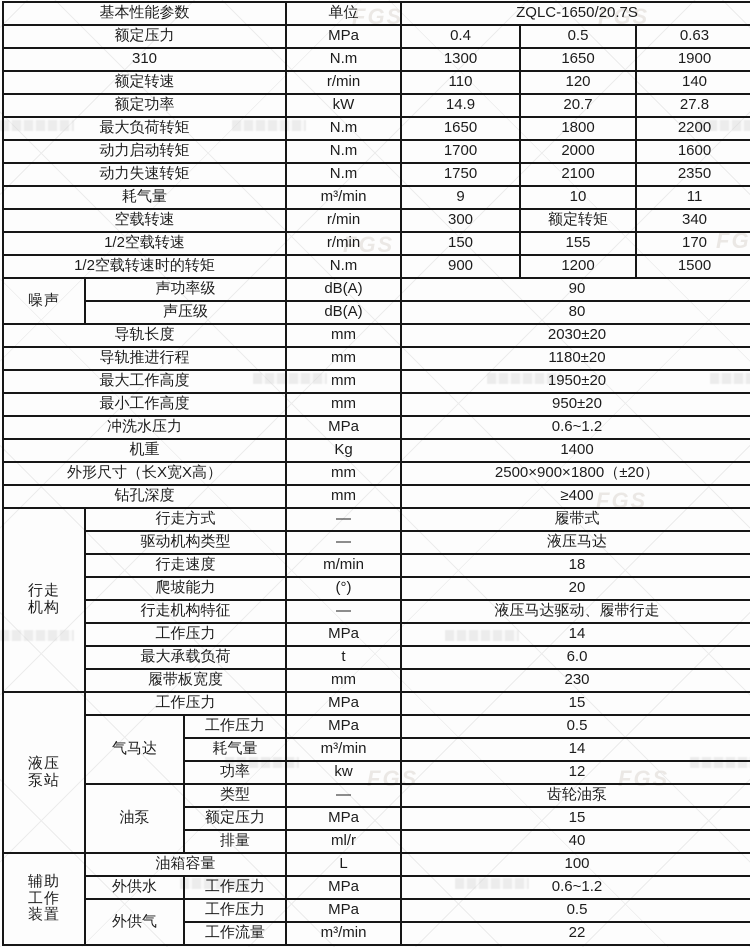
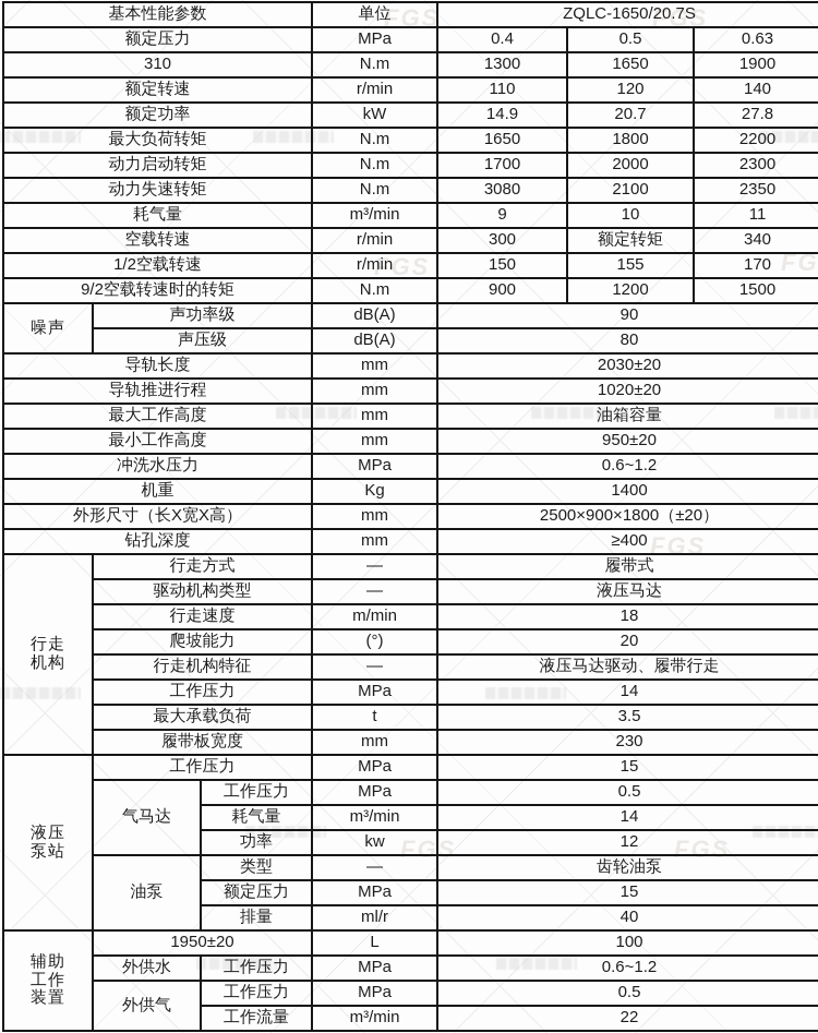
  FGS
  FGS
  FGS
  FGS
  FGS
  FGS
  基本性能参数	单位	ZQLC-1650/20.7S
  额定压力	MPa	0.4	0.5	0.63
  310	N.m	1300	1650	1900
  额定转速	r/min	110	120	140
  额定功率	kW	14.9	20.7	27.8
  最大负荷转矩	N.m	1650	1800	2200
- 动力启动转矩	N.m	1700	2000	1600
+ 动力启动转矩	N.m	1700	2000	2300
- 动力失速转矩	N.m	1750	2100	2350
+ 动力失速转矩	N.m	3080	2100	2350
  耗气量	m³/min	9	10	11
  空载转速	r/min	300	额定转矩	340
  1/2空载转速	r/min	150	155	170
- 1/2空载转速时的转矩	N.m	900	1200	1500
+ 9/2空载转速时的转矩	N.m	900	1200	1500
  噪声	声功率级	dB(A)	90
  声压级	dB(A)	80
  导轨长度	mm	2030±20
- 导轨推进行程	mm	1180±20
+ 导轨推进行程	mm	1020±20
- 最大工作高度	mm	1950±20
+ 最大工作高度	mm	油箱容量
  最小工作高度	mm	950±20
  冲洗水压力	MPa	0.6~1.2
  机重	Kg	1400
  外形尺寸（长X宽X高）	mm	2500×900×1800（±20）
  钻孔深度	mm	≥400
  行走 机构	行走方式	—	履带式
  驱动机构类型	—	液压马达
  行走速度	m/min	18
  爬坡能力	(°)	20
  行走机构特征	—	液压马达驱动、履带行走
  工作压力	MPa	14
- 最大承载负荷	t	6.0
+ 最大承载负荷	t	3.5
  履带板宽度	mm	230
  液压 泵站	工作压力	MPa	15
  气马达	工作压力	MPa	0.5
  耗气量	m³/min	14
  功率	kw	12
  油泵	类型	—	齿轮油泵
  额定压力	MPa	15
  排量	ml/r	40
- 辅助 工作 装置	油箱容量	L	100
+ 辅助 工作 装置	1950±20	L	100
  外供水	工作压力	MPa	0.6~1.2
  外供气	工作压力	MPa	0.5
  工作流量	m³/min	22
